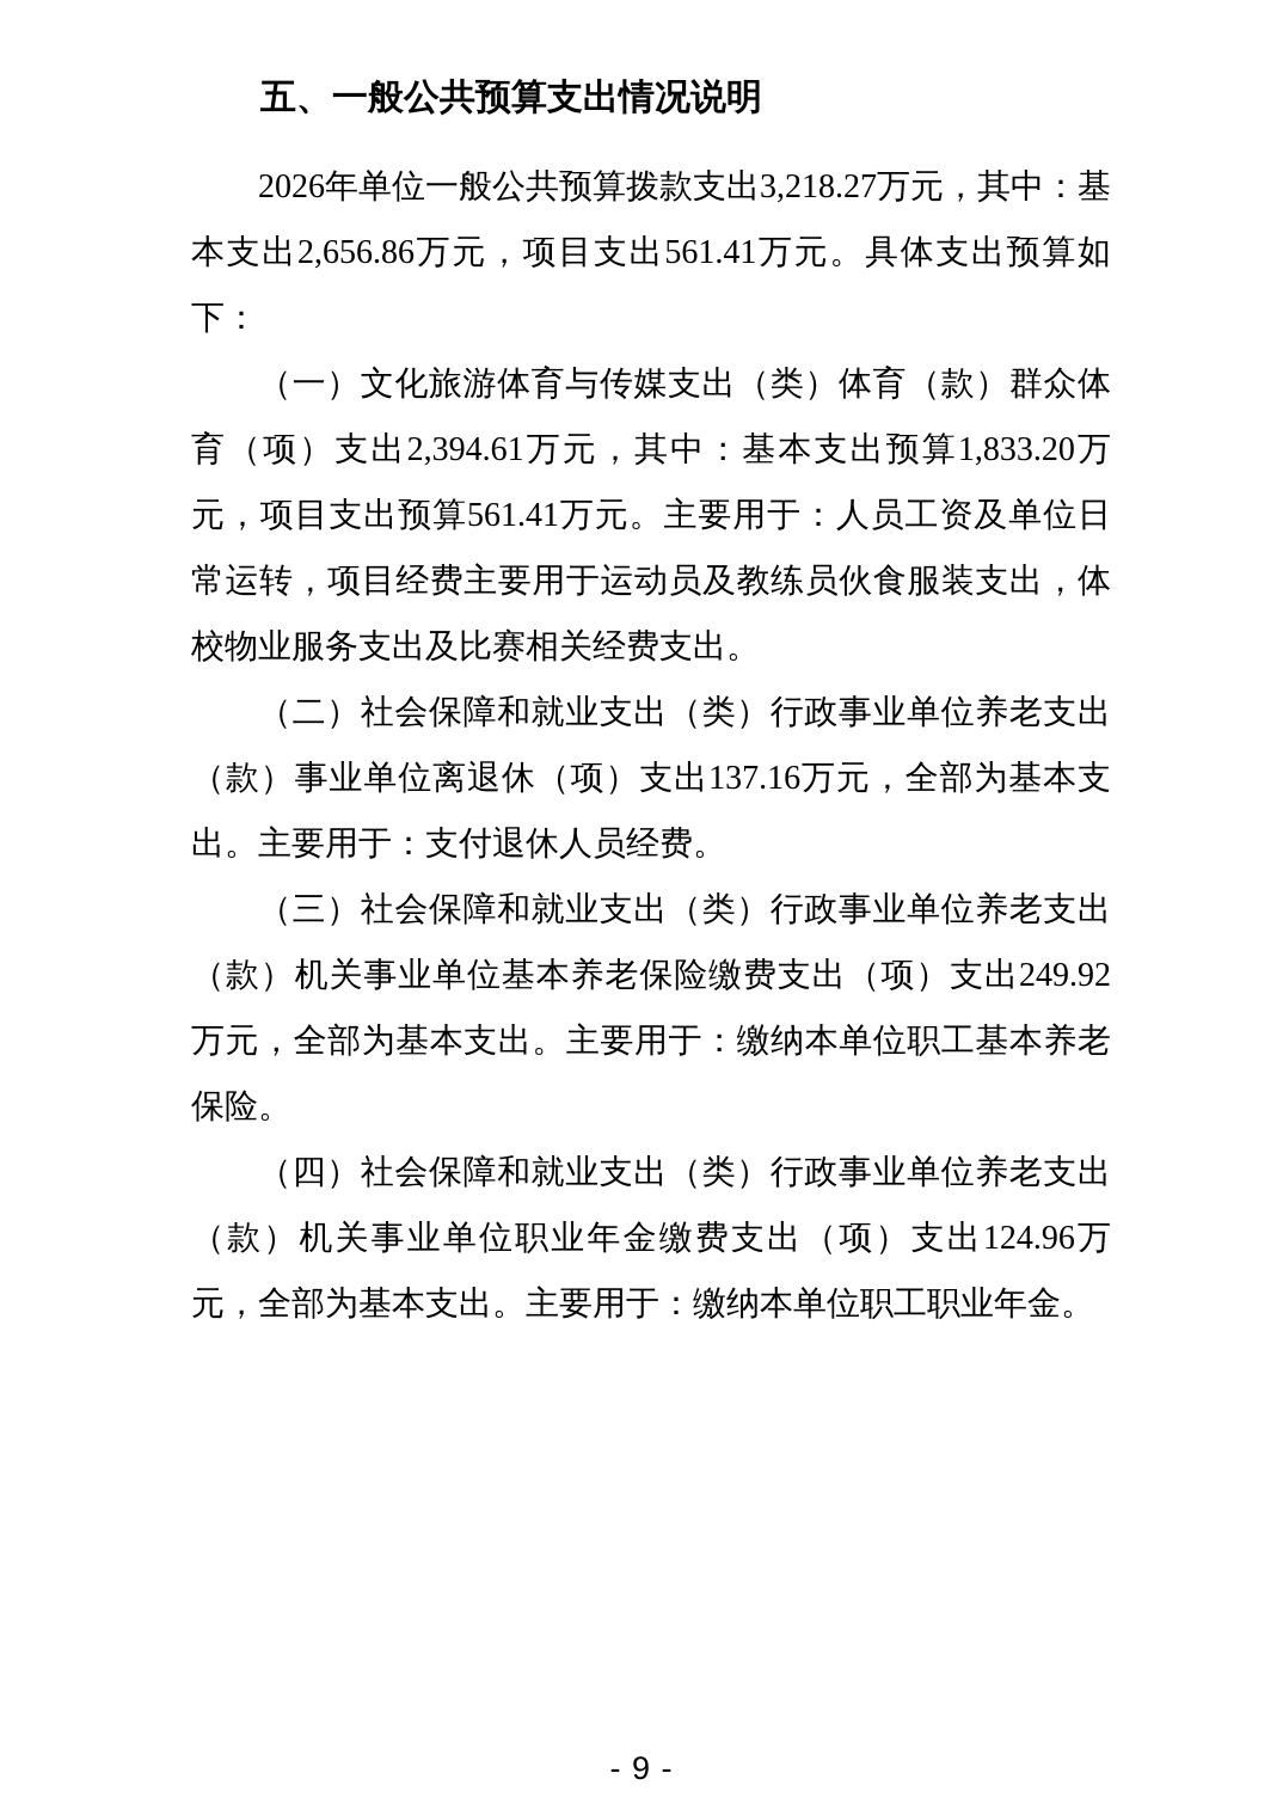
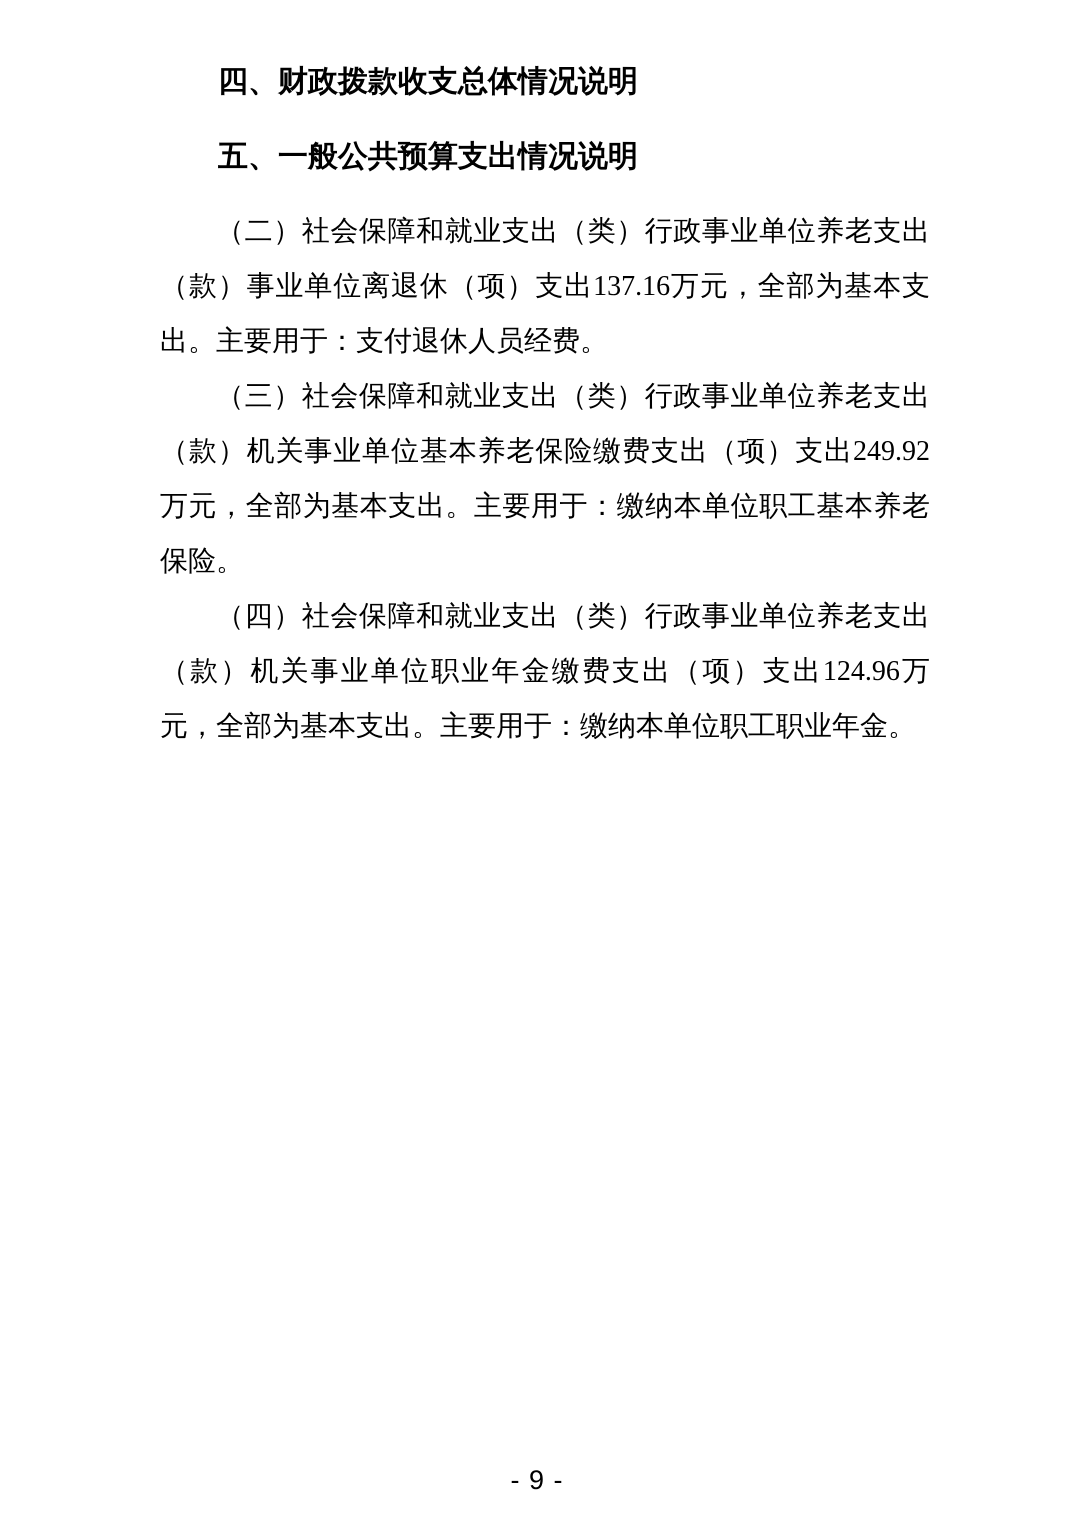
+ 四、财政拨款收支总体情况说明
  五、一般公共预算支出情况说明
- 2026年单位一般公共预算拨款支出3,218.27万元，其中：基本支出2,656.86万元，项目支出561.41万元。具体支出预算如下：
- （一）文化旅游体育与传媒支出（类）体育（款）群众体育（项）支出2,394.61万元，其中：基本支出预算1,833.20万元，项目支出预算561.41万元。主要用于：人员工资及单位日常运转，项目经费主要用于运动员及教练员伙食服装支出，体校物业服务支出及比赛相关经费支出。
  （二）社会保障和就业支出（类）行政事业单位养老支出（款）事业单位离退休（项）支出137.16万元，全部为基本支出。主要用于：支付退休人员经费。
  （三）社会保障和就业支出（类）行政事业单位养老支出（款）机关事业单位基本养老保险缴费支出（项）支出249.92万元，全部为基本支出。主要用于：缴纳本单位职工基本养老保险。
  （四）社会保障和就业支出（类）行政事业单位养老支出（款）机关事业单位职业年金缴费支出（项）支出124.96万元，全部为基本支出。主要用于：缴纳本单位职工职业年金。
  - 9 -
